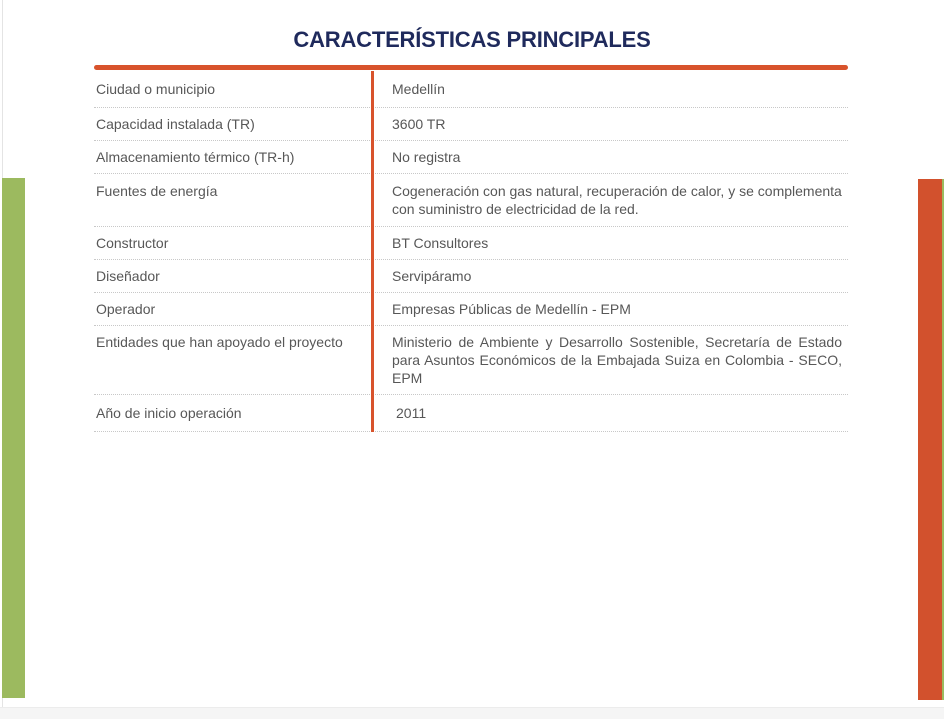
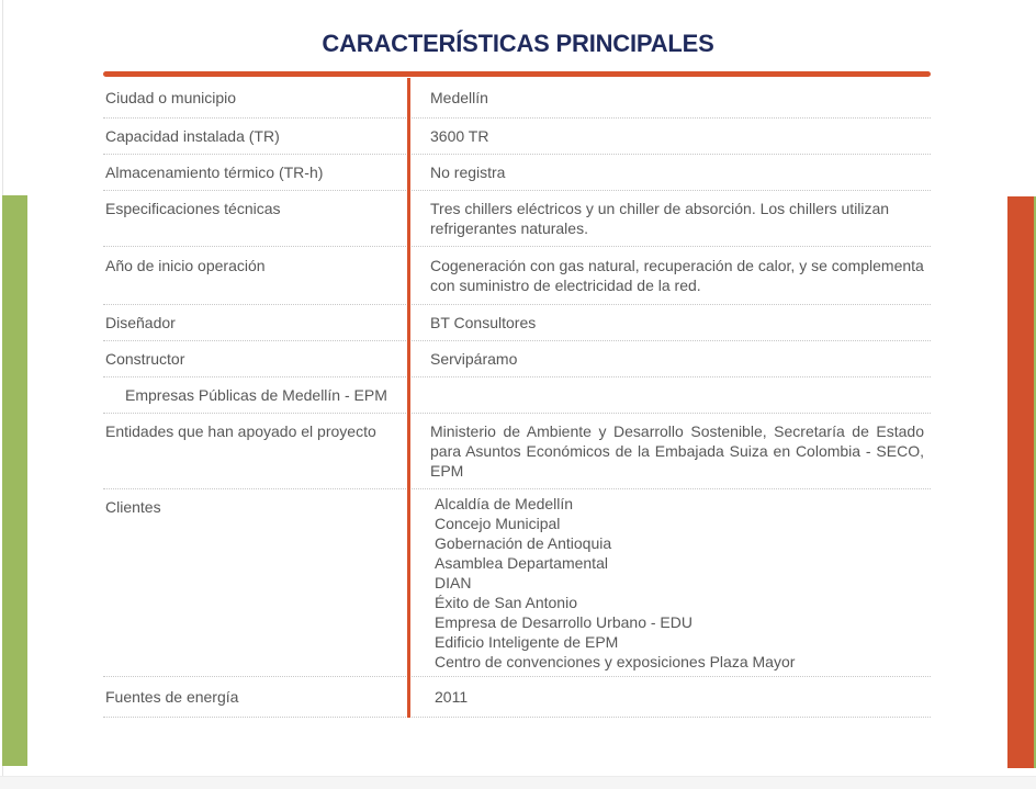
  CARACTERÍSTICAS PRINCIPALES
  Ciudad o municipio
  Medellín
  Capacidad instalada (TR)
  3600 TR
  Almacenamiento térmico (TR-h)
  No registra
+ Especificaciones técnicas
+ Tres chillers eléctricos y un chiller de absorción. Los chillers utilizan refrigerantes naturales.
- Fuentes de energía
+ Año de inicio operación
  Cogeneración con gas natural, recuperación de calor, y se complementa con suministro de electricidad de la red.
- Constructor
+ Diseñador
  BT Consultores
- Diseñador
+ Constructor
  Servipáramo
- Operador
  Empresas Públicas de Medellín - EPM
  Entidades que han apoyado el proyecto
  Ministerio de Ambiente y Desarrollo Sostenible, Secretaría de Estado para Asuntos Económicos de la Embajada Suiza en Colombia - SECO, EPM
+ Clientes
+ Alcaldía de Medellín
+ Concejo Municipal
+ Gobernación de Antioquia
+ Asamblea Departamental
+ DIAN
+ Éxito de San Antonio
+ Empresa de Desarrollo Urbano - EDU
+ Edificio Inteligente de EPM
+ Centro de convenciones y exposiciones Plaza Mayor
- Año de inicio operación
+ Fuentes de energía
  2011
